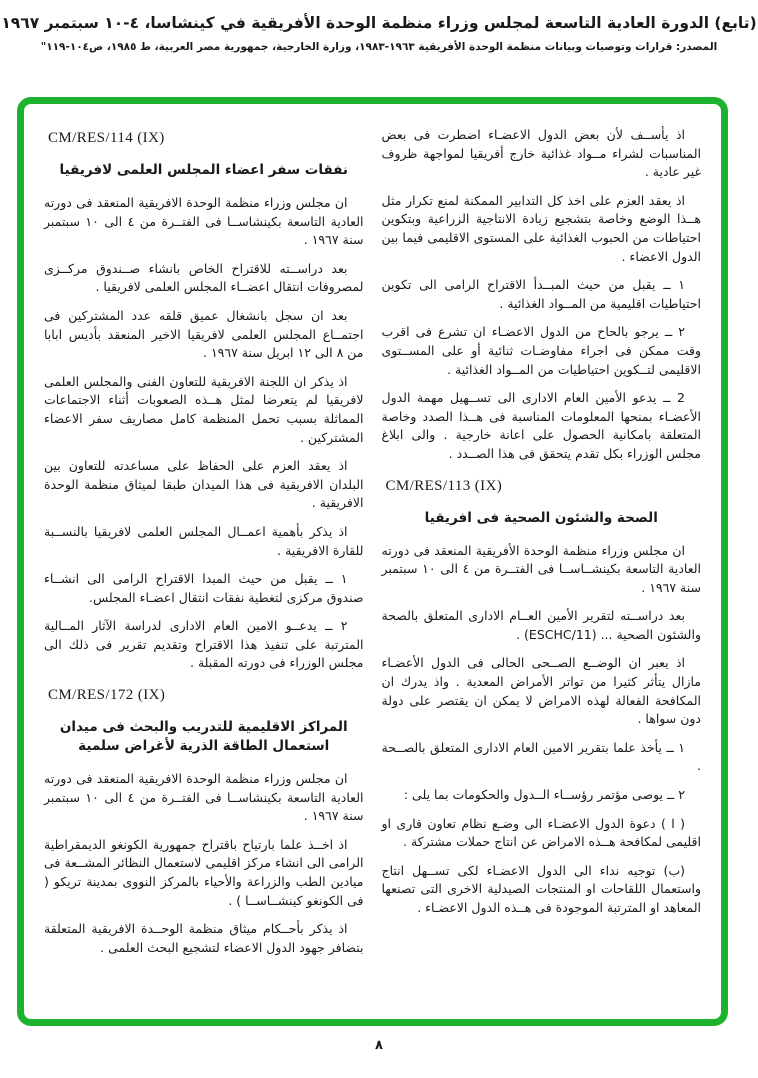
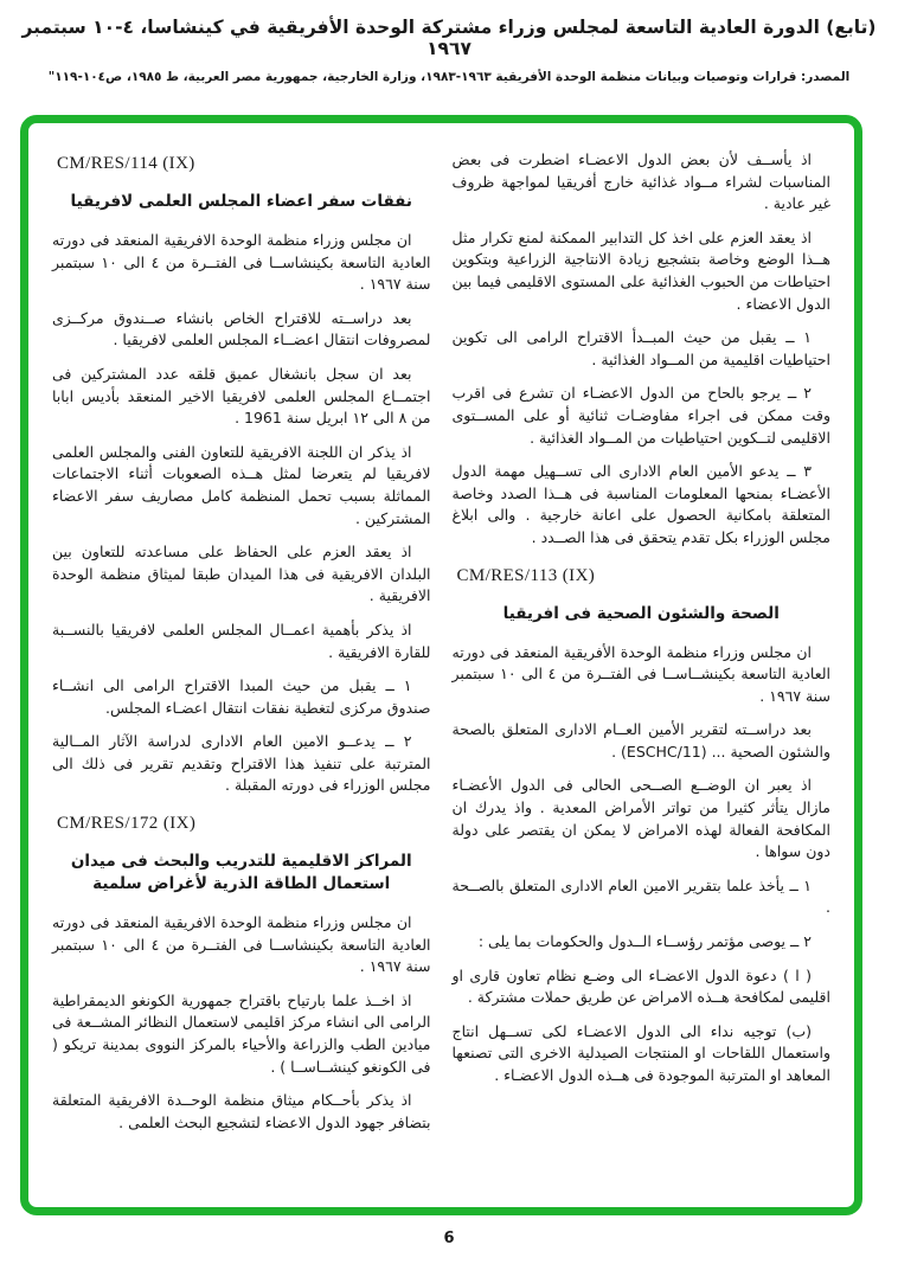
- (تابع) الدورة العادية التاسعة لمجلس وزراء منظمة الوحدة الأفريقية في كينشاسا، ٤-١٠ سبتمبر ١٩٦٧
+ (تابع) الدورة العادية التاسعة لمجلس وزراء مشتركة الوحدة الأفريقية في كينشاسا، ٤-١٠ سبتمبر ١٩٦٧
  المصدر: قرارات وتوصيات وبيانات منظمة الوحدة الأفريقية ١٩٦٣-١٩٨٣، وزارة الخارجية، جمهورية مصر العربية، ط ١٩٨٥، ص١٠٤-١١٩"
  اذ يأســف لأن بعض الدول الاعضـاء اضطرت فى بعض المناسبات لشراء مــواد غذائية خارج أفريقيا لمواجهة ظروف غير عادية .
  اذ يعقد العزم على اخذ كل التدابير الممكنة لمنع تكرار مثل هــذا الوضع وخاصة بتشجيع زيادة الانتاجية الزراعية وبتكوين احتياطات من الحبوب الغذائية على المستوى الاقليمى فيما بين الدول الاعضاء .
  ١ ــ يقبل من حيث المبــدأ الاقتراح الرامى الى تكوين احتياطيات اقليمية من المــواد الغذائية .
  ٢ ــ يرجو بالحاح من الدول الاعضـاء ان تشرع فى اقرب وقت ممكن فى اجراء مفاوضـات ثنائية أو على المســتوى الاقليمى لتــكوين احتياطيات من المــواد الغذائية .
- 2 ــ يدعو الأمين العام الادارى الى تســهيل مهمة الدول الأعضـاء بمنحها المعلومات المناسبة فى هــذا الصدد وخاصة المتعلقة بامكانية الحصول على اعانة خارجية . والى ابلاغ مجلس الوزراء بكل تقدم يتحقق فى هذا الصــدد .
+ ٣ ــ يدعو الأمين العام الادارى الى تســهيل مهمة الدول الأعضـاء بمنحها المعلومات المناسبة فى هــذا الصدد وخاصة المتعلقة بامكانية الحصول على اعانة خارجية . والى ابلاغ مجلس الوزراء بكل تقدم يتحقق فى هذا الصــدد .
  CM/RES/113 (IX)
  الصحة والشئون الصحية فى افريقيا
  ان مجلس وزراء منظمة الوحدة الأفريقية المنعقد فى دورته العادية التاسعة بكينشــاســا فى الفتــرة من ٤ الى ١٠ سبتمبر سنة ١٩٦٧ .
  بعد دراســته لتقرير الأمين العــام الادارى المتعلق بالصحة والشئون الصحية ... (ESCHC/11) .
  اذ يعبر ان الوضــع الصــحى الحالى فى الدول الأعضـاء مازال يتأثر كثيرا من تواتر الأمراض المعدية . واذ يدرك ان المكافحة الفعالة لهذه الامراض لا يمكن ان يقتصر على دولة دون سواها .
  ١ ــ يأخذ علما بتقرير الامين العام الادارى المتعلق بالصــحة .
  ٢ ــ يوصى مؤتمر رؤســاء الــدول والحكومات بما يلى :
- ( ا ) دعوة الدول الاعضـاء الى وضـع نظام تعاون قارى او اقليمى لمكافحة هــذه الامراض عن انتاج حملات مشتركة .
+ ( ا ) دعوة الدول الاعضـاء الى وضـع نظام تعاون قارى او اقليمى لمكافحة هــذه الامراض عن طريق حملات مشتركة .
  (ب) توجيه نداء الى الدول الاعضـاء لكى تســهل انتاج واستعمال اللقاحات او المنتجات الصيدلية الاخرى التى تصنعها المعاهد او المترتبة الموجودة فى هــذه الدول الاعضـاء .
  CM/RES/114 (IX)
  نفقات سفر اعضاء المجلس العلمى لافريقيا
  ان مجلس وزراء منظمة الوحدة الافريقية المنعقد فى دورته العادية التاسعة بكينشاســا فى الفتــرة من ٤ الى ١٠ سبتمبر سنة ١٩٦٧ .
  بعد دراســته للاقتراح الخاص بانشاء صــندوق مركــزى لمصروفات انتقال اعضــاء المجلس العلمى لافريقيا .
- بعد ان سجل بانشغال عميق قلقه عدد المشتركين فى اجتمــاع المجلس العلمى لافريقيا الاخير المنعقد بأديس ابابا من ٨ الى ١٢ ابريل سنة ١٩٦٧ .
+ بعد ان سجل بانشغال عميق قلقه عدد المشتركين فى اجتمــاع المجلس العلمى لافريقيا الاخير المنعقد بأديس ابابا من ٨ الى ١٢ ابريل سنة 1961 .
  اذ يذكر ان اللجنة الافريقية للتعاون الفنى والمجلس العلمى لافريقيا لم يتعرضا لمثل هــذه الصعوبات أثناء الاجتماعات المماثلة بسبب تحمل المنظمة كامل مصاريف سفر الاعضاء المشتركين .
  اذ يعقد العزم على الحفاظ على مساعدته للتعاون بين البلدان الافريقية فى هذا الميدان طبقا لميثاق منظمة الوحدة الافريقية .
  اذ يذكر بأهمية اعمــال المجلس العلمى لافريقيا بالنســبة للقارة الافريقية .
  ١ ــ يقبل من حيث المبدا الاقتراح الرامى الى انشــاء صندوق مركزى لتغطية نفقات انتقال اعضـاء المجلس.
  ٢ ــ يدعــو الامين العام الادارى لدراسة الآثار المــالية المترتبة على تنفيذ هذا الاقتراح وتقديم تقرير فى ذلك الى مجلس الوزراء فى دورته المقبلة .
  CM/RES/172 (IX)
  المراكز الاقليمية للتدريب والبحث فى ميدان استعمال الطاقة الذرية لأغراض سلمية
  ان مجلس وزراء منظمة الوحدة الافريقية المنعقد فى دورته العادية التاسعة بكينشاســا فى الفتــرة من ٤ الى ١٠ سبتمبر سنة ١٩٦٧ .
  اذ اخــذ علما بارتياح باقتراح جمهورية الكونغو الديمقراطية الرامى الى انشاء مركز اقليمى لاستعمال النظائر المشــعة فى ميادين الطب والزراعة والأحياء بالمركز النووى بمدينة تريكو ( فى الكونغو كينشــاســا ) .
  اذ يذكر بأحــكام ميثاق منظمة الوحــدة الافريقية المتعلقة بتضافر جهود الدول الاعضاء لتشجيع البحث العلمى .
- ٨
+ 6
